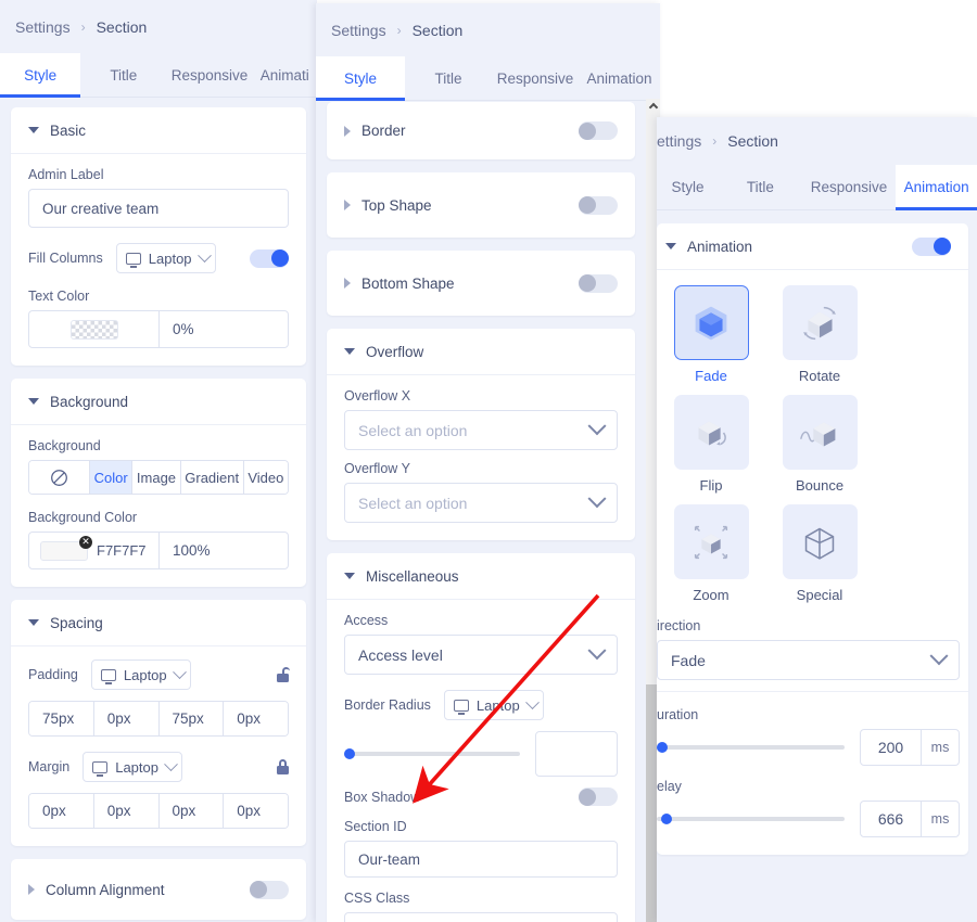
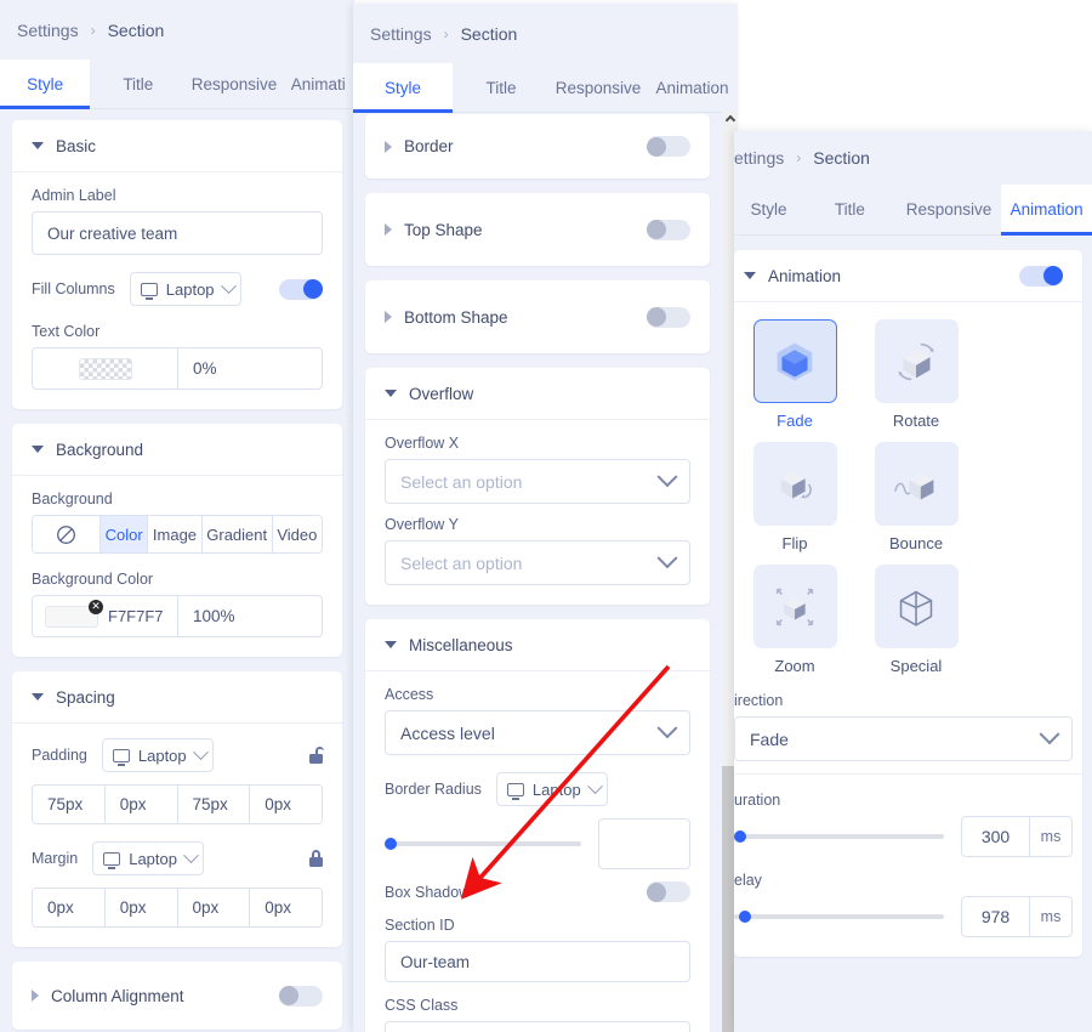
  Settings
  ›
  Section
  Style
  Title
  Responsive
  Animati
  Basic
  Admin Label
  Our creative team
  Fill Columns
  Laptop
  Text Color
  0%
  Background
  Background
  Color
  Image
  Gradient
  Video
  Background Color
  ✕
  F7F7F7
  100%
  Spacing
  Padding
  Laptop
  75px
  0px
  75px
  0px
  Margin
  Laptop
  0px
  0px
  0px
  0px
  Column Alignment
  Settings
  ›
  Section
  Style
  Title
  Responsive
  Animation
  Border
  Top Shape
  Bottom Shape
  Overflow
  Overflow X
  Select an option
  Overflow Y
  Select an option
  Miscellaneous
  Access
  Access level
  Border Radius
  Lapop
  Box Shadow
  Section ID
  Our-team
  CSS Class
  ettings
  ›
  Section
  Style
  Title
  Responsive
  Animation
  Animation
  Fade
  Rotate
  Flip
  Bounce
  Zoom
  Special
  irection
  Fade
  uration
- 200
+ 300
  ms
  elay
- 666
+ 978
  ms
